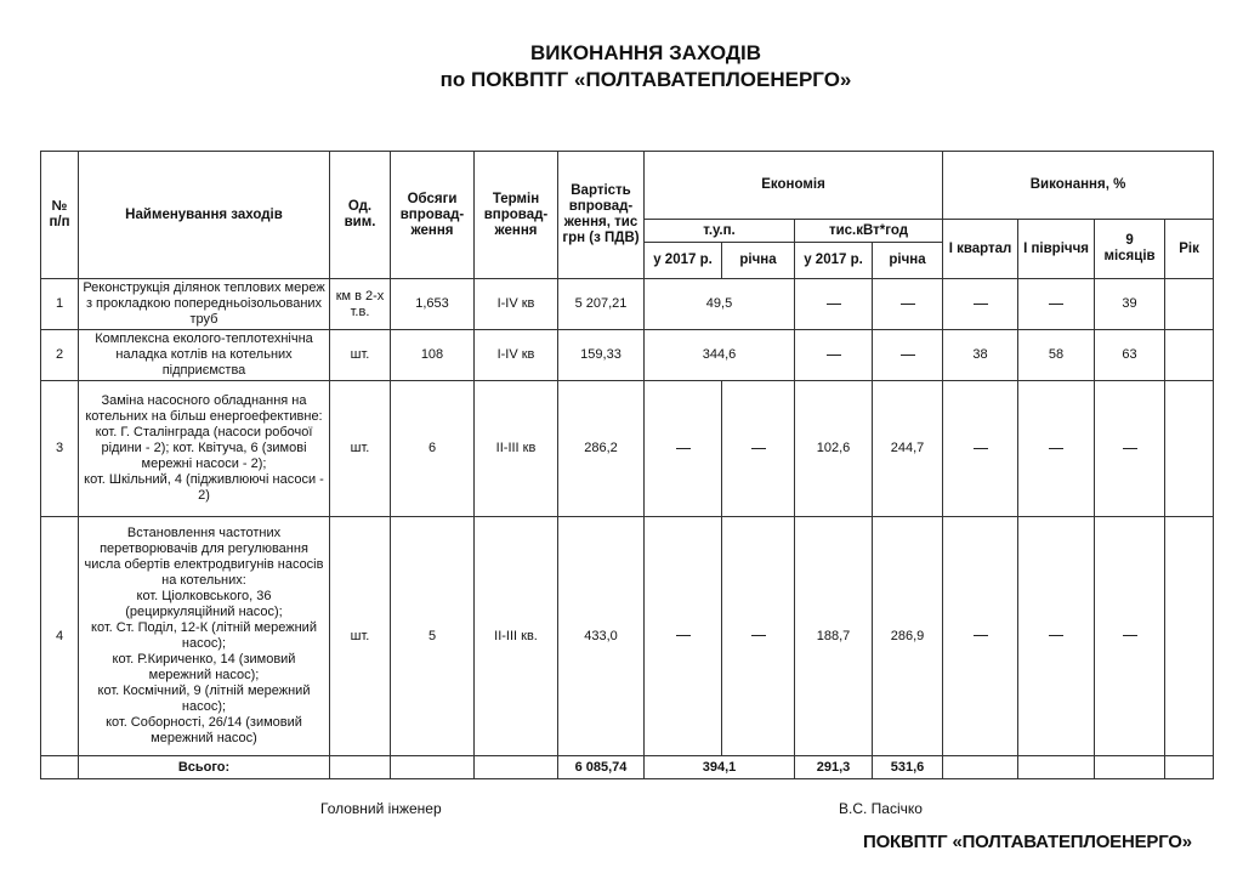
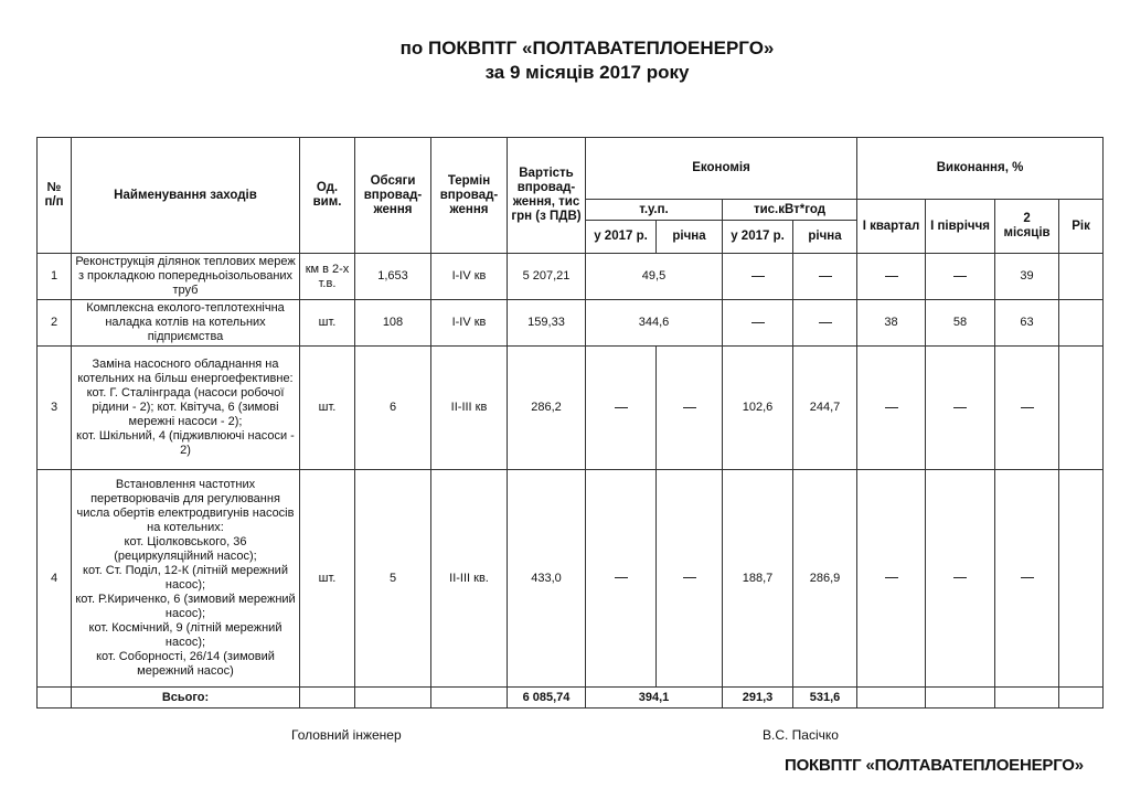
- ВИКОНАННЯ ЗАХОДІВ
  по ПОКВПТГ «ПОЛТАВАТЕПЛОЕНЕРГО»
+ за 9 місяців 2017 року
  № п/п	Найменування заходів	Од. вим.	Обсяги впровад-ження	Термін впровад-ження	Вартість впровад-ження, тис грн (з ПДВ)	Економія	Виконання, %
- т.у.п.	тис.кВт*год	І квартал	І півріччя	9 місяців	Рік
+ т.у.п.	тис.кВт*год	І квартал	І півріччя	2 місяців	Рік
  у 2017 р.	річна	у 2017 р.	річна
  1	Реконструкція ділянок теплових мереж з прокладкою попередньоізольованих труб	км в 2-х т.в.	1,653	І-ІV кв	5 207,21	49,5					39
  2	Комплексна еколого-теплотехнічна наладка котлів на котельних підприємства	шт.	108	І-ІV кв	159,33	344,6			38	58	63
  3	Заміна насосного обладнання на котельних на більш енергоефективне: кот. Г. Сталінграда (насоси робочої рідини - 2); кот. Квітуча, 6 (зимові мережні насоси - 2); кот. Шкільний, 4 (підживлюючі насоси - 2)	шт.	6	ІІ-ІІІ кв	286,2			102,6	244,7
- 4	Встановлення частотних перетворювачів для регулювання числа обертів електродвигунів насосів на котельних: кот. Ціолковського, 36 (рециркуляційний насос); кот. Ст. Поділ, 12-К (літній мережний насос); кот. Р.Кириченко, 14 (зимовий мережний насос); кот. Космічний, 9 (літній мережний насос); кот. Соборності, 26/14 (зимовий мережний насос)	шт.	5	ІІ-ІІІ кв.	433,0			188,7	286,9
+ 4	Встановлення частотних перетворювачів для регулювання числа обертів електродвигунів насосів на котельних: кот. Ціолковського, 36 (рециркуляційний насос); кот. Ст. Поділ, 12-К (літній мережний насос); кот. Р.Кириченко, 6 (зимовий мережний насос); кот. Космічний, 9 (літній мережний насос); кот. Соборності, 26/14 (зимовий мережний насос)	шт.	5	ІІ-ІІІ кв.	433,0			188,7	286,9
  	Всього:				6 085,74	394,1	291,3	531,6
  Головний інженер
  В.С. Пасічко
  ПОКВПТГ «ПОЛТАВАТЕПЛОЕНЕРГО»
